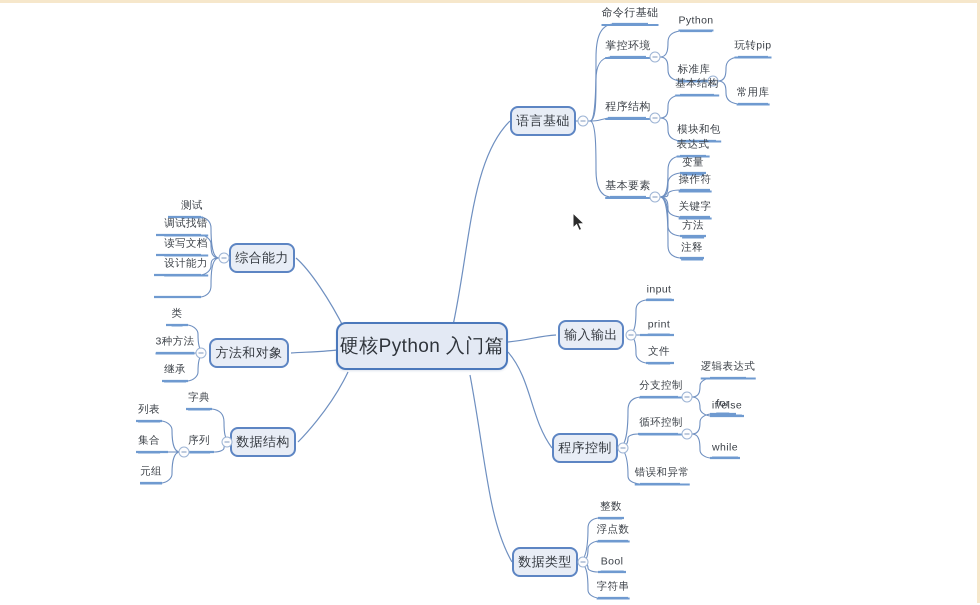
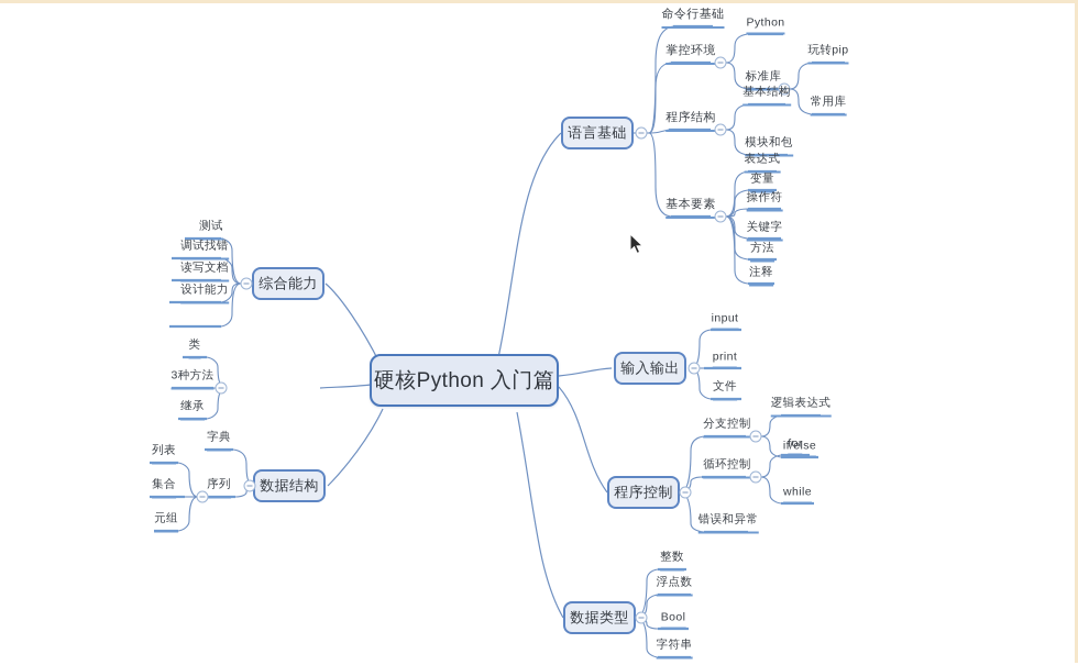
  硬核Python 入门篇
  语言基础
  命令行基础
  掌控环境
  Python
  标准库
  玩转pip
  常用库
  程序结构
  基本结构
  模块和包
  基本要素
  表达式
  变量
  操作符
  关键字
  方法
  注释
  输入输出
  input
  print
  文件
  程序控制
  分支控制
  逻辑表达式
  if/else
  循环控制
  for
  while
  错误和异常
  数据类型
  整数
  浮点数
  Bool
  字符串
  数据结构
  字典
  序列
  列表
  集合
  元组
- 方法和对象
  类
  3种方法
  继承
  综合能力
  测试
  调试找错
  读写文档
  设计能力
